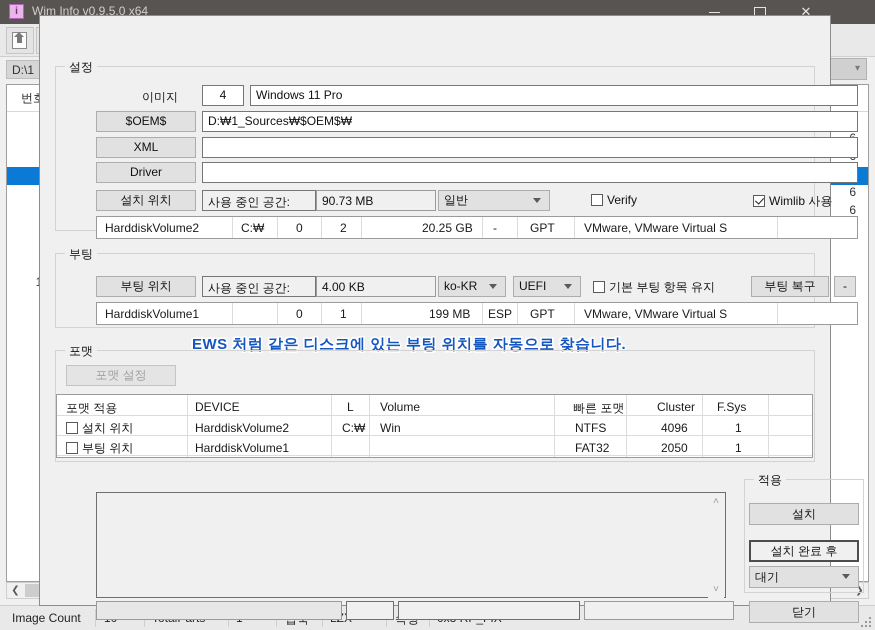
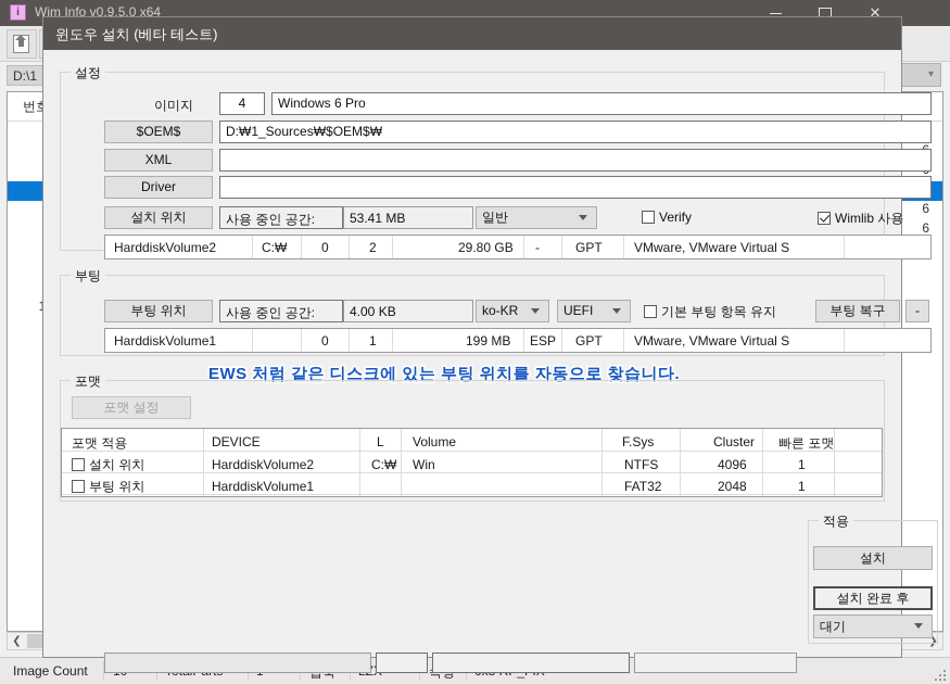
  i
  Wim Info v0.9.5.0 x64
  ✕
  D:\1
  ▾
  번호
  6
  6
  ❮
  ❯
  Image Count
+ 윈도우 설치 (베타 테스트)
  설정
  이미지
  4
- Windows 11 Pro
+ Windows 6 Pro
  $OEM$
  D:₩1_Sources₩$OEM$₩
  XML
  Driver
  설치 위치
  사용 중인 공간:
- 90.73 MB
+ 53.41 MB
  일반
  Verify
  Wimlib 사용
  HarddiskVolume2
  C:₩
  0
  2
- 20.25 GB
+ 29.80 GB
  -
  GPT
  VMware, VMware Virtual S
  부팅
  부팅 위치
  사용 중인 공간:
  4.00 KB
  ko-KR
  UEFI
  기본 부팅 항목 유지
  부팅 복구
  -
  HarddiskVolume1
  0
  1
  199 MB
  ESP
  GPT
  VMware, VMware Virtual S
  EWS 처럼 같은 디스크에 있는 부팅 위치를 자동으로 찾습니다.
  포맷
  포맷 설정
  포맷 적용
  DEVICE
  L
  Volume
- 빠른 포맷
+ F.Sys
  Cluster
- F.Sys
+ 빠른 포맷
  설치 위치
  HarddiskVolume2
  C:₩
  Win
  NTFS
  4096
  1
  부팅 위치
  HarddiskVolume1
  FAT32
- 2050
+ 2048
  1
- ˄
- ˅
  적용
  설치
  설치 완료 후
  대기
- 닫기
